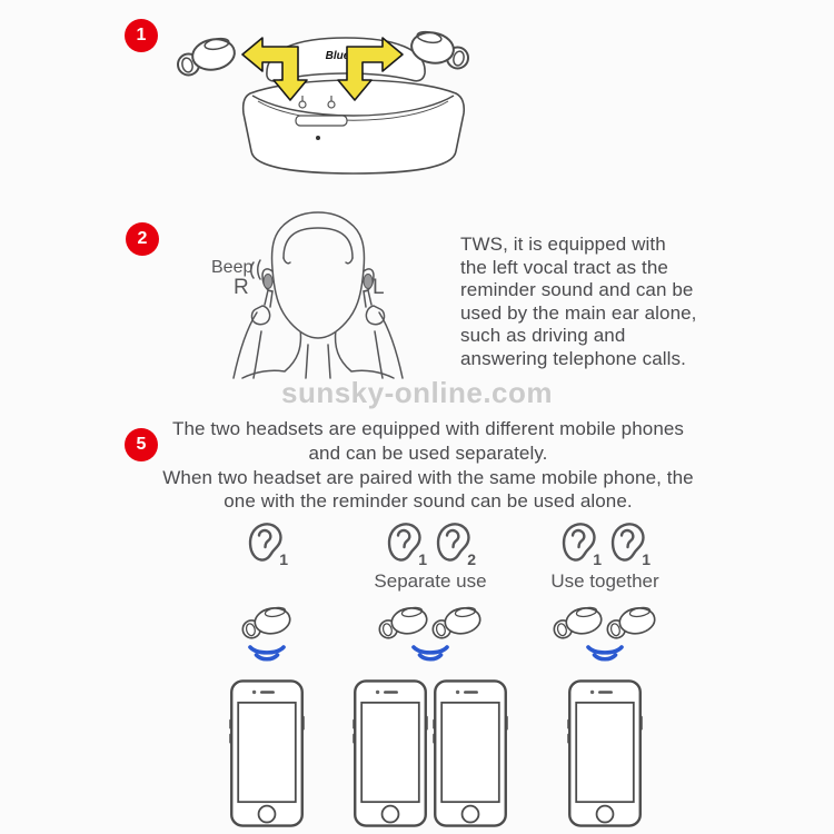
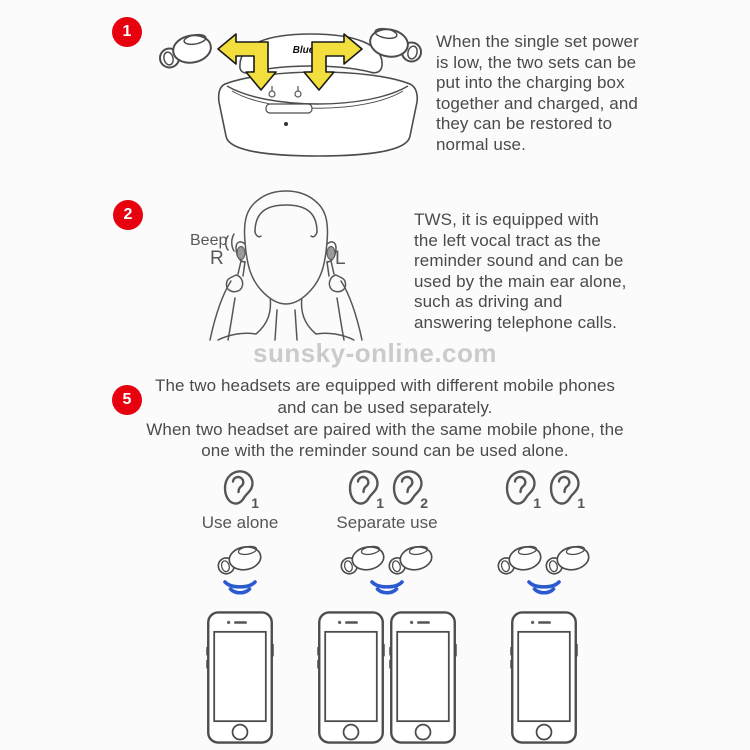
  1
+ When the single set power
+ is low, the two sets can be
+ put into the charging box
+ together and charged, and
+ they can be restored to
+ normal use.
  2
  Beep
  R
  L
  TWS, it is equipped with
  the left vocal tract as the
  reminder sound and can be
  used by the main ear alone,
  such as driving and
  answering telephone calls.
  sunsky-online.com
  5
  The two headsets are equipped with different mobile phones
  and can be used separately.
  When two headset are paired with the same mobile phone, the
  one with the reminder sound can be used alone.
  1
  1
  2
  1
  1
+ Use alone
  Separate use
- Use together
